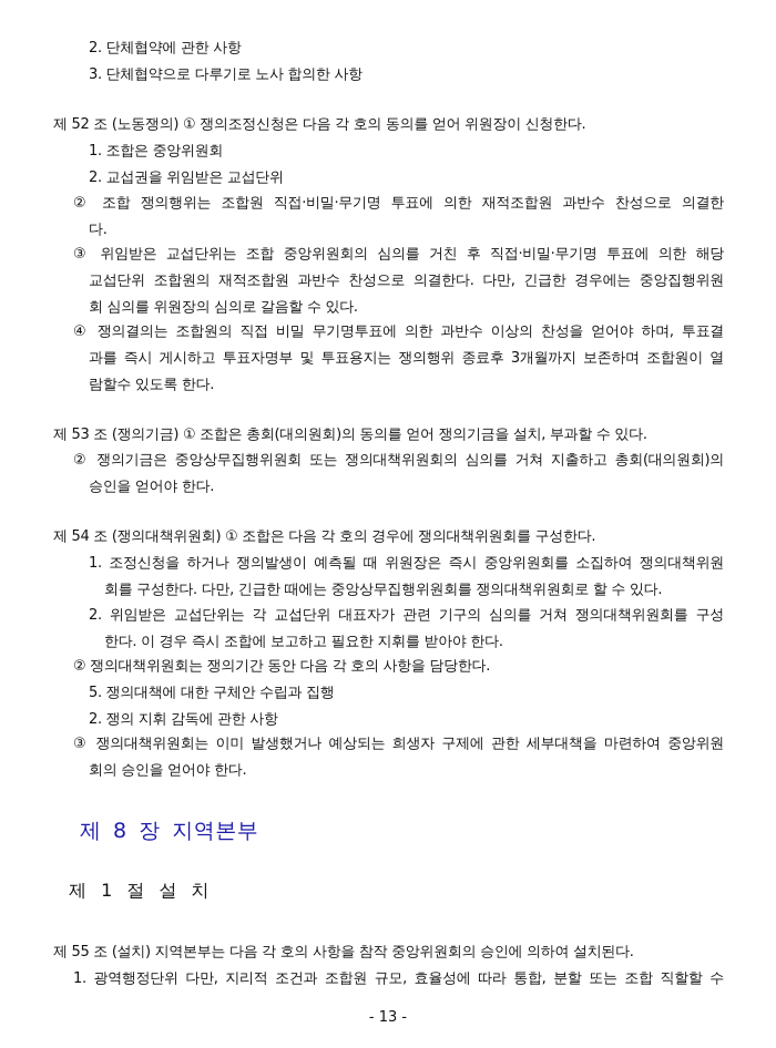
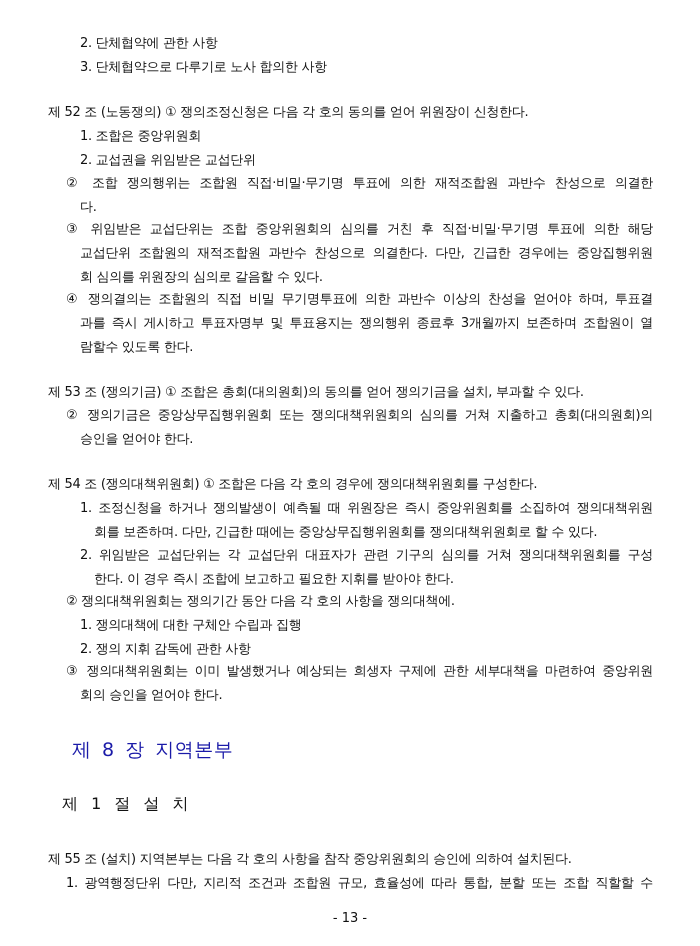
  2. 단체협약에 관한 사항
  3. 단체협약으로 다루기로 노사 합의한 사항
  제 52 조 (노동쟁의) ① 쟁의조정신청은 다음 각 호의 동의를 얻어 위원장이 신청한다.
  1. 조합은 중앙위원회
  2. 교섭권을 위임받은 교섭단위
  ② 조합 쟁의행위는 조합원 직접·비밀·무기명 투표에 의한 재적조합원 과반수 찬성으로 의결한
  다.
  ③ 위임받은 교섭단위는 조합 중앙위원회의 심의를 거친 후 직접·비밀·무기명 투표에 의한 해당
  교섭단위 조합원의 재적조합원 과반수 찬성으로 의결한다. 다만, 긴급한 경우에는 중앙집행위원
  회 심의를 위원장의 심의로 갈음할 수 있다.
  ④ 쟁의결의는 조합원의 직접 비밀 무기명투표에 의한 과반수 이상의 찬성을 얻어야 하며, 투표결
  과를 즉시 게시하고 투표자명부 및 투표용지는 쟁의행위 종료후 3개월까지 보존하며 조합원이 열
  람할수 있도록 한다.
  제 53 조 (쟁의기금) ① 조합은 총회(대의원회)의 동의를 얻어 쟁의기금을 설치, 부과할 수 있다.
  ② 쟁의기금은 중앙상무집행위원회 또는 쟁의대책위원회의 심의를 거쳐 지출하고 총회(대의원회)의
  승인을 얻어야 한다.
  제 54 조 (쟁의대책위원회) ① 조합은 다음 각 호의 경우에 쟁의대책위원회를 구성한다.
  1. 조정신청을 하거나 쟁의발생이 예측될 때 위원장은 즉시 중앙위원회를 소집하여 쟁의대책위원
- 회를 구성한다. 다만, 긴급한 때에는 중앙상무집행위원회를 쟁의대책위원회로 할 수 있다.
+ 회를 보존하며. 다만, 긴급한 때에는 중앙상무집행위원회를 쟁의대책위원회로 할 수 있다.
  2. 위임받은 교섭단위는 각 교섭단위 대표자가 관련 기구의 심의를 거쳐 쟁의대책위원회를 구성
  한다. 이 경우 즉시 조합에 보고하고 필요한 지휘를 받아야 한다.
- ② 쟁의대책위원회는 쟁의기간 동안 다음 각 호의 사항을 담당한다.
+ ② 쟁의대책위원회는 쟁의기간 동안 다음 각 호의 사항을 쟁의대책에.
- 5. 쟁의대책에 대한 구체안 수립과 집행
+ 1. 쟁의대책에 대한 구체안 수립과 집행
  2. 쟁의 지휘 감독에 관한 사항
  ③ 쟁의대책위원회는 이미 발생했거나 예상되는 희생자 구제에 관한 세부대책을 마련하여 중앙위원
  회의 승인을 얻어야 한다.
  제 55 조 (설치) 지역본부는 다음 각 호의 사항을 참작 중앙위원회의 승인에 의하여 설치된다.
  1. 광역행정단위 다만, 지리적 조건과 조합원 규모, 효율성에 따라 통합, 분할 또는 조합 직할할 수
  제 8 장 지역본부
  제 1 절 설 치
  - 13 -
